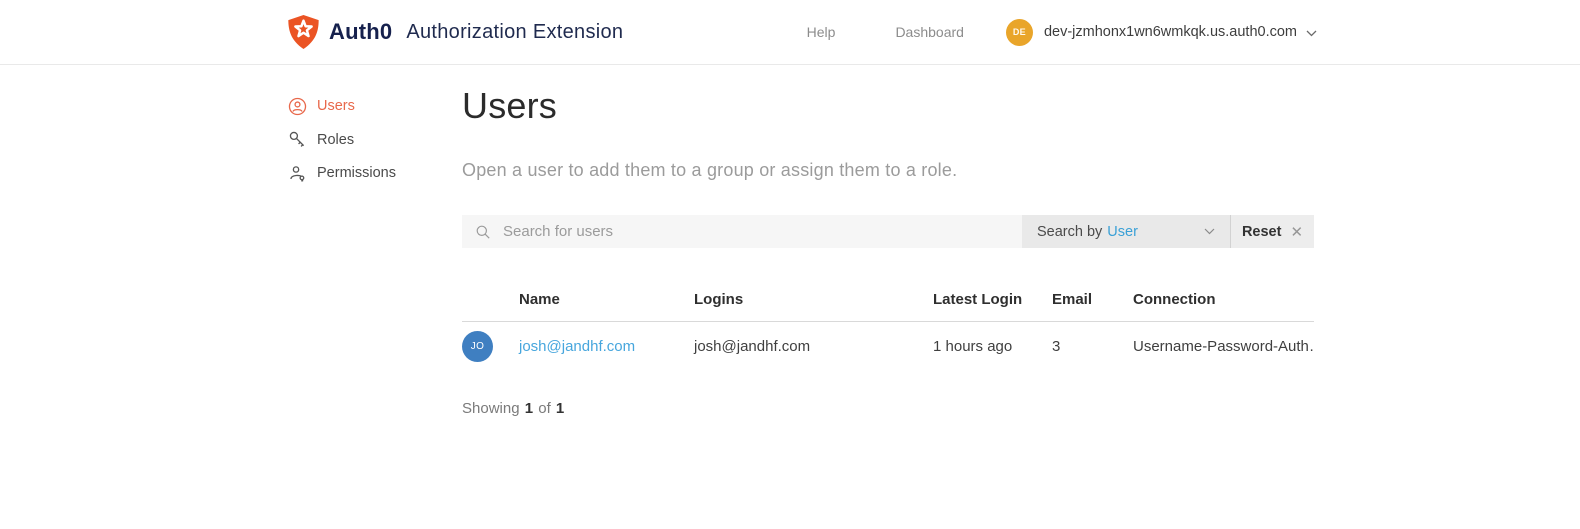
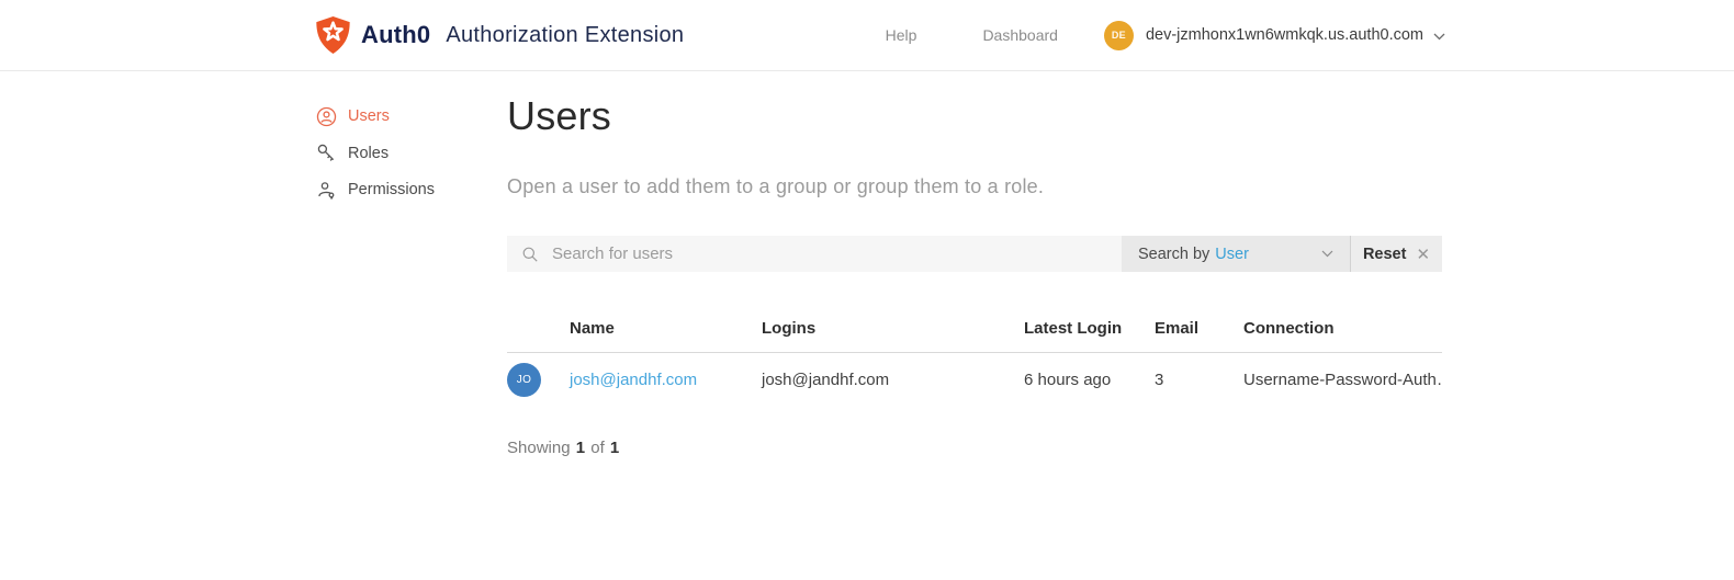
  Auth0
  Authorization Extension
  Help
  Dashboard
  DE
  dev-jzmhonx1wn6wmkqk.us.auth0.com
  Users
  Roles
  Permissions
  Users
- Open a user to add them to a group or assign them to a role.
+ Open a user to add them to a group or group them to a role.
  Search for users
  Search by
  User
  Reset
  ✕
  Name
  Logins
  Latest Login
  Email
  Connection
  JO
  josh@jandhf.com
  josh@jandhf.com
- 1 hours ago
+ 6 hours ago
  3
  Username-Password-Auth
  Showing 1 of 1
